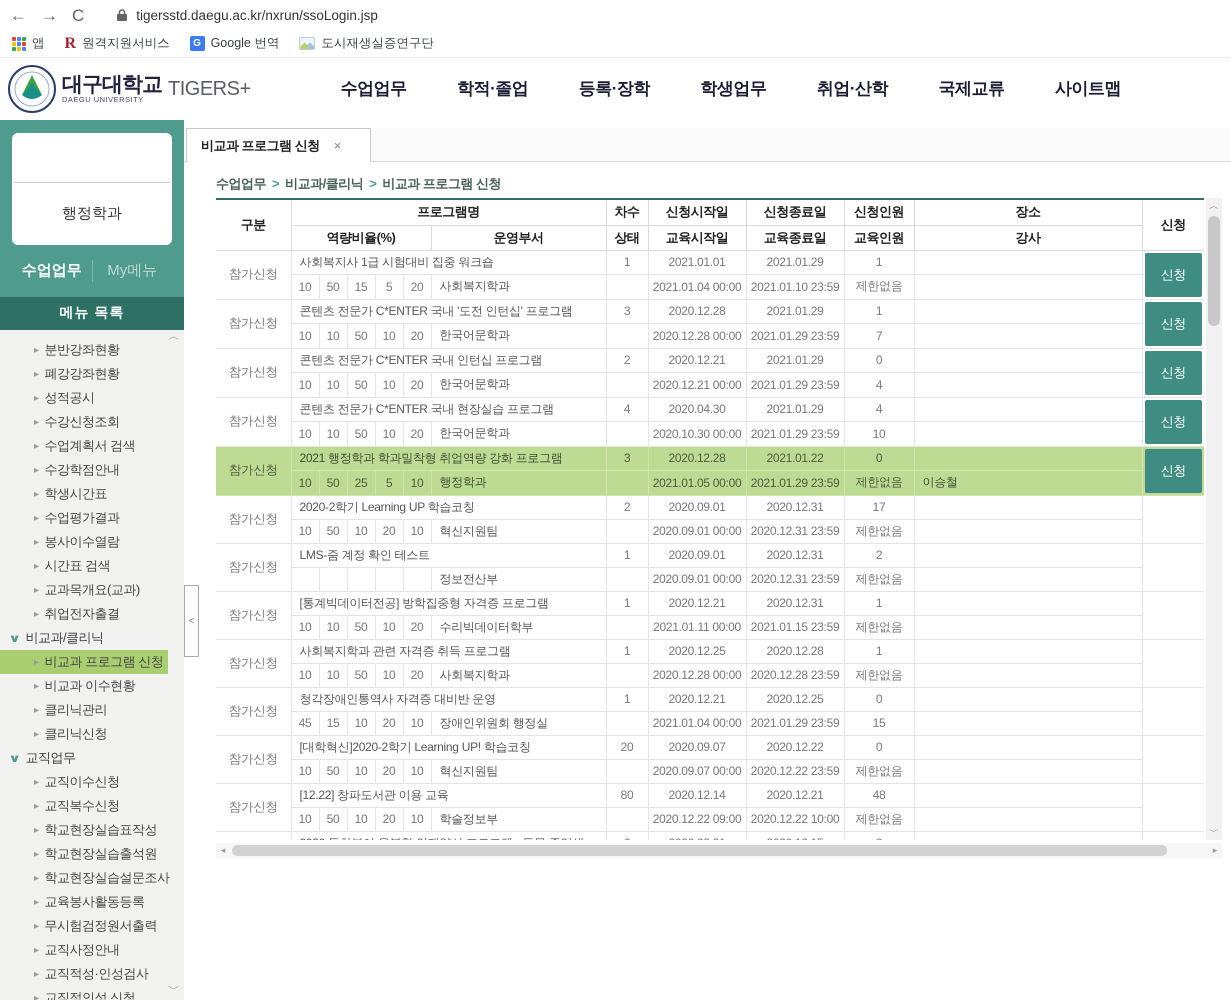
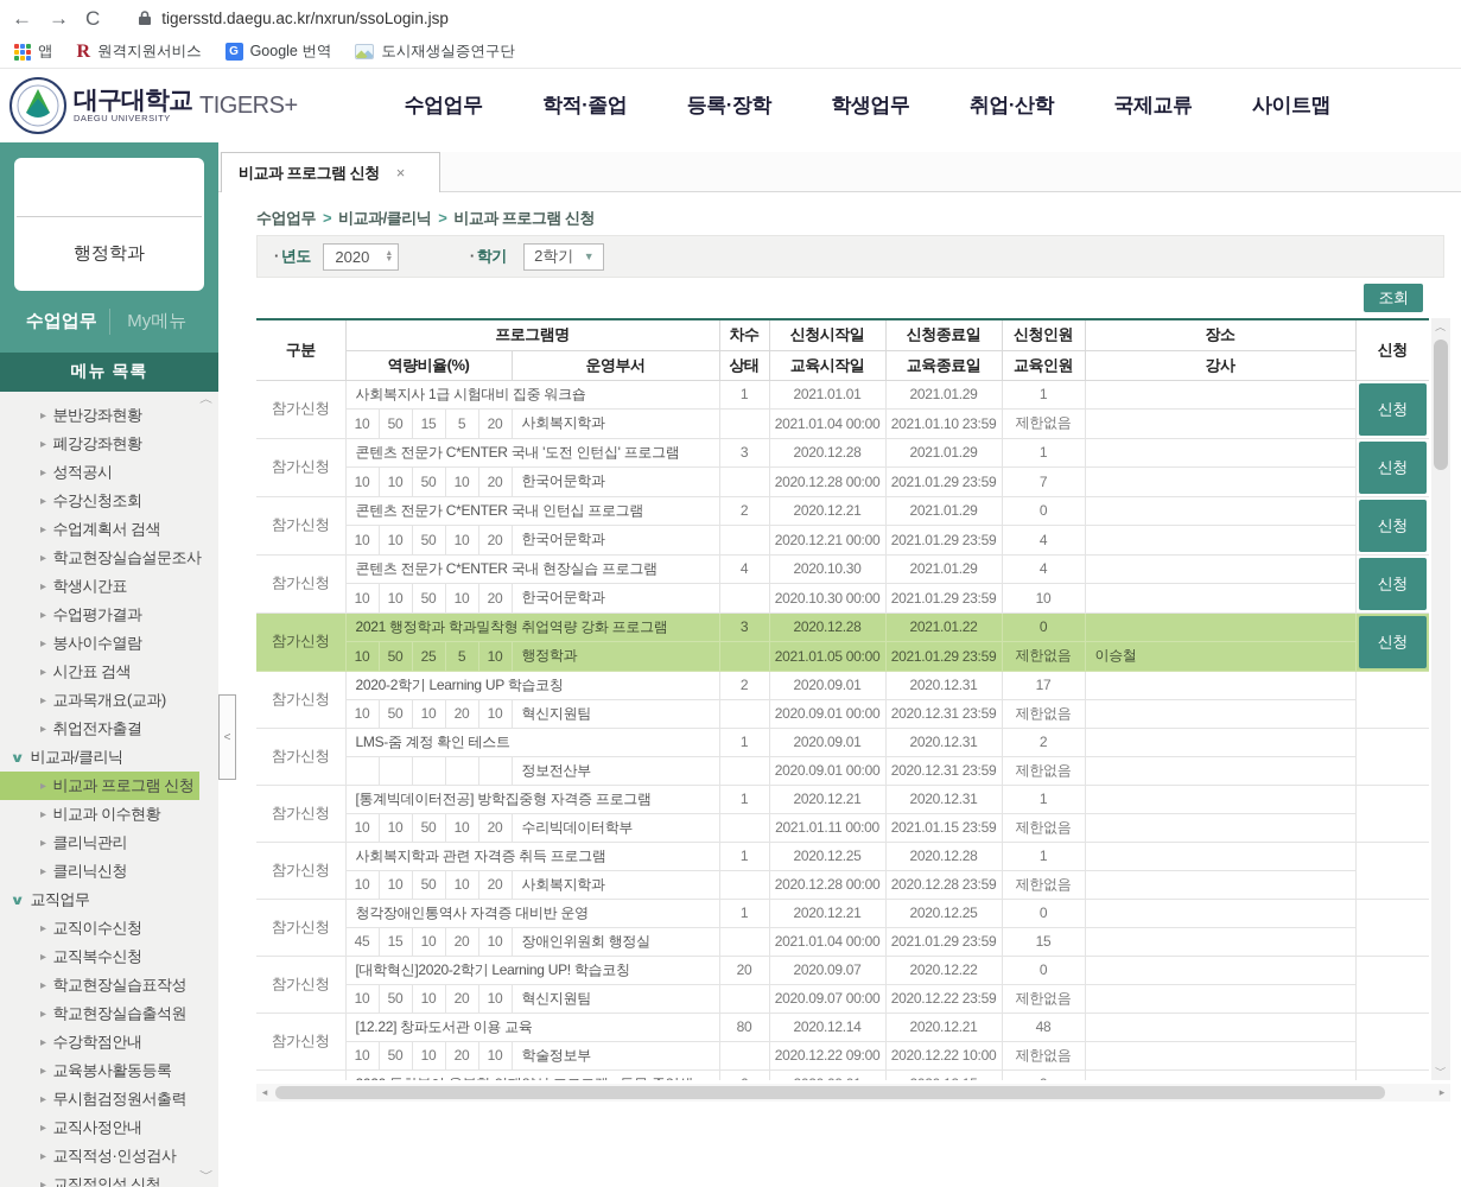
  ←
  →
  C
  tigersstd.daegu.ac.kr/nxrun/ssoLogin.jsp
  앱
  R
  원격지원서비스
  G
  Google 번역
  도시재생실증연구단
  대구대학교
  DAEGU UNIVERSITY
  TIGERS+
  수업업무
  학적·졸업
  등록·장학
  학생업무
  취업·산학
  국제교류
  사이트맵
  행정학과
  수업업무
  My메뉴
  메뉴 목록
  ︿
  ﹀
  ▸
  분반강좌현황
  ▸
  폐강강좌현황
  ▸
  성적공시
  ▸
  수강신청조회
  ▸
  수업계획서 검색
  ▸
- 수강학점안내
+ 학교현장실습설문조사
  ▸
  학생시간표
  ▸
  수업평가결과
  ▸
  봉사이수열람
  ▸
  시간표 검색
  ▸
  교과목개요(교과)
  ▸
  취업전자출결
  ∨
  비교과/클리닉
  ▸
  비교과 프로그램 신청
  ▸
  비교과 이수현황
  ▸
  클리닉관리
  ▸
  클리닉신청
  ∨
  교직업무
  ▸
  교직이수신청
  ▸
  교직복수신청
  ▸
  학교현장실습표작성
  ▸
  학교현장실습출석원
  ▸
- 학교현장실습설문조사
+ 수강학점안내
  ▸
  교육봉사활동등록
  ▸
  무시험검정원서출력
  ▸
  교직사정안내
  ▸
  교직적성·인성검사
  ▸
  교직적인성 신청
  <
  비교과 프로그램 신청
  ×
  수업업무 > 비교과/클리닉 > 비교과 프로그램 신청
+ 년도
+ 2020
+ 학기
+ 2학기
+ ▼
+ 조회
  구분	프로그램명	차수	신청시작일	신청종료일	신청인원	장소	신청
  역량비율(%)	운영부서	상태	교육시작일	교육종료일	교육인원	강사
  참가신청	사회복지사 1급 시험대비 집중 워크숍	1	2021.01.01	2021.01.29	1		신청
  10	50	15	5	20	사회복지학과		2021.01.04 00:00	2021.01.10 23:59	제한없음
  참가신청	콘텐츠 전문가 C*ENTER 국내 '도전 인턴십' 프로그램	3	2020.12.28	2021.01.29	1		신청
  10	10	50	10	20	한국어문학과		2020.12.28 00:00	2021.01.29 23:59	7
  참가신청	콘텐츠 전문가 C*ENTER 국내 인턴십 프로그램	2	2020.12.21	2021.01.29	0		신청
  10	10	50	10	20	한국어문학과		2020.12.21 00:00	2021.01.29 23:59	4
- 참가신청	콘텐츠 전문가 C*ENTER 국내 현장실습 프로그램	4	2020.04.30	2021.01.29	4		신청
+ 참가신청	콘텐츠 전문가 C*ENTER 국내 현장실습 프로그램	4	2020.10.30	2021.01.29	4		신청
  10	10	50	10	20	한국어문학과		2020.10.30 00:00	2021.01.29 23:59	10
  참가신청	2021 행정학과 학과밀착형 취업역량 강화 프로그램	3	2020.12.28	2021.01.22	0		신청
  10	50	25	5	10	행정학과		2021.01.05 00:00	2021.01.29 23:59	제한없음	이승철
  참가신청	2020-2학기 Learning UP 학습코칭	2	2020.09.01	2020.12.31	17
  10	50	10	20	10	혁신지원팀		2020.09.01 00:00	2020.12.31 23:59	제한없음
  참가신청	LMS-줌 계정 확인 테스트	1	2020.09.01	2020.12.31	2
  					정보전산부		2020.09.01 00:00	2020.12.31 23:59	제한없음
  참가신청	[통계빅데이터전공] 방학집중형 자격증 프로그램	1	2020.12.21	2020.12.31	1
  10	10	50	10	20	수리빅데이터학부		2021.01.11 00:00	2021.01.15 23:59	제한없음
  참가신청	사회복지학과 관련 자격증 취득 프로그램	1	2020.12.25	2020.12.28	1
  10	10	50	10	20	사회복지학과		2020.12.28 00:00	2020.12.28 23:59	제한없음
  참가신청	청각장애인통역사 자격증 대비반 운영	1	2020.12.21	2020.12.25	0
  45	15	10	20	10	장애인위원회 행정실		2021.01.04 00:00	2021.01.29 23:59	15
  참가신청	[대학혁신]2020-2학기 Learning UP! 학습코칭	20	2020.09.07	2020.12.22	0
  10	50	10	20	10	혁신지원팀		2020.09.07 00:00	2020.12.22 23:59	제한없음
  참가신청	[12.22] 창파도서관 이용 교육	80	2020.12.14	2020.12.21	48
  10	50	10	20	10	학술정보부		2020.12.22 09:00	2020.12.22 10:00	제한없음
  ︿
  ﹀
  ◂
  ▸
